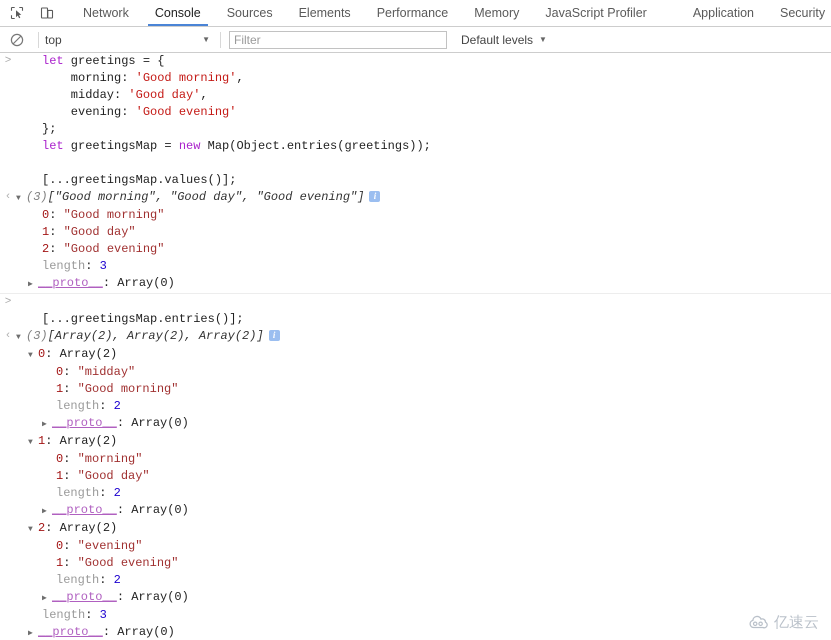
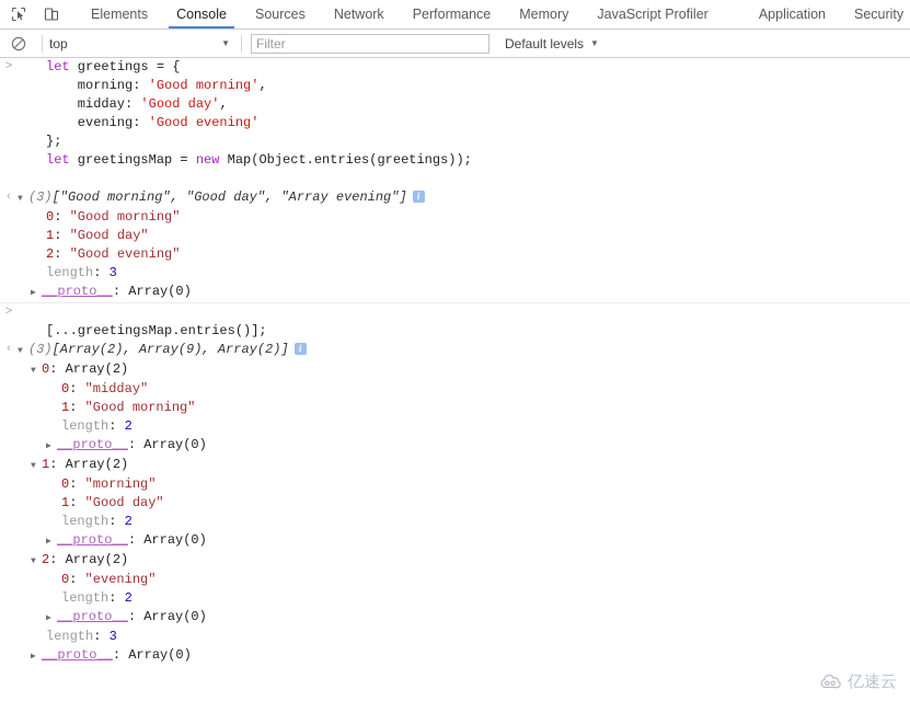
- Network
+ Elements
  Console
  Sources
- Elements
+ Network
  Performance
  Memory
  JavaScript Profiler
  Application
  Security
  top
  ▼
  Filter
  Default levels
  ▼
  >
  let greetings = {
  morning: 'Good morning',
  midday: 'Good day',
  evening: 'Good evening'
  };
  let greetingsMap = new Map(Object.entries(greetings));
- [...greetingsMap.values()];
  ‹
- (3)["Good morning", "Good day", "Good evening"] i
+ (3)["Good morning", "Good day", "Array evening"] i
  0: "Good morning"
  1: "Good day"
  2: "Good evening"
  length: 3
  __proto__: Array(0)
  >
  [...greetingsMap.entries()];
  ‹
- (3)[Array(2), Array(2), Array(2)] i
+ (3)[Array(2), Array(9), Array(2)] i
  0: Array(2)
  0: "midday"
  1: "Good morning"
  length: 2
  __proto__: Array(0)
  1: Array(2)
  0: "morning"
  1: "Good day"
  length: 2
  __proto__: Array(0)
  2: Array(2)
  0: "evening"
- 1: "Good evening"
  length: 2
  __proto__: Array(0)
  length: 3
  __proto__: Array(0)
  亿速云
